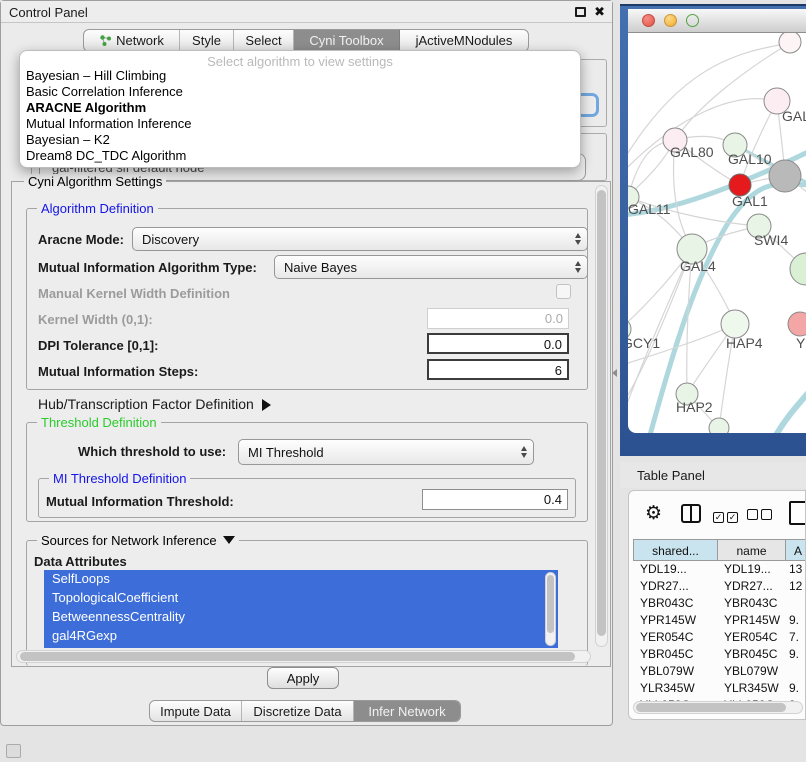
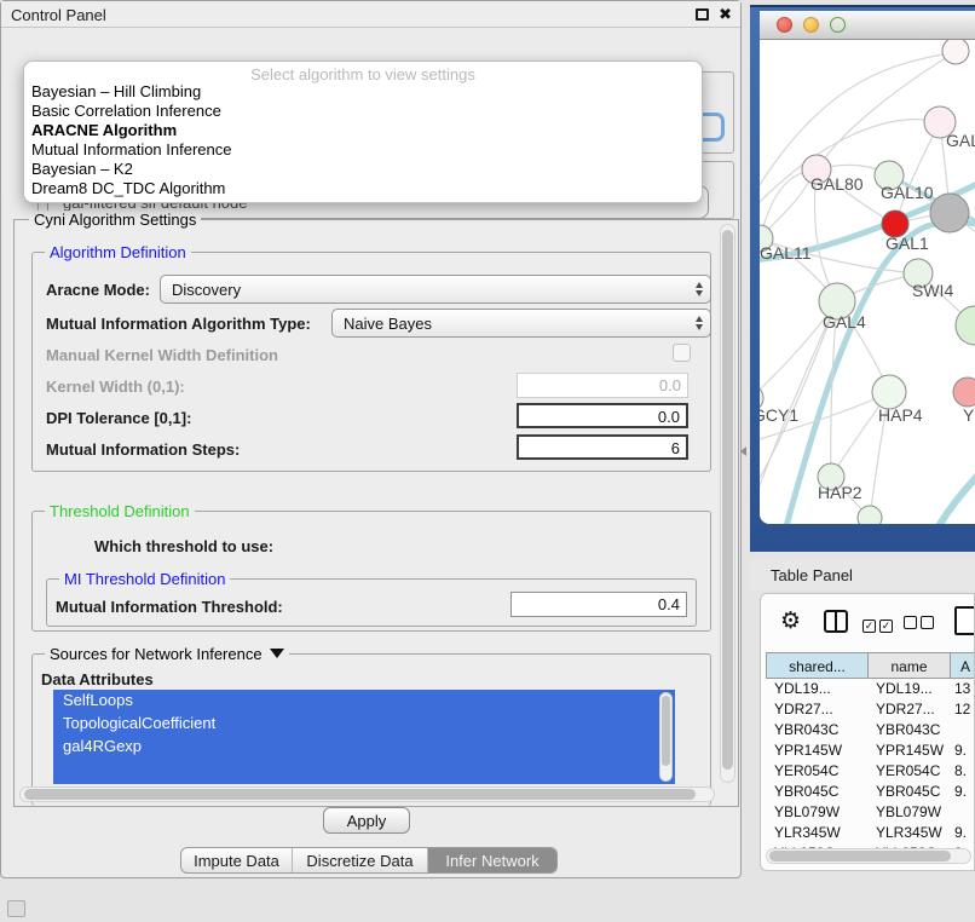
  Control Panel
  ✖
- Network
- Style
- Select
- Cyni Toolbox
- jActiveMNodules
  Select algorithm to view settings
  Bayesian – Hill Climbing
  Basic Correlation Inference
  ARACNE Algorithm
  Mutual Information Inference
  Bayesian – K2
  Dream8 DC_TDC Algorithm
  Cyni Algorithm Settings
  Algorithm Definition
  Aracne Mode:
  Discovery
  Mutual Information Algorithm Type:
  Naive Bayes
  Manual Kernel Width Definition
  Kernel Width (0,1):
  0.0
  DPI Tolerance [0,1]:
  0.0
  Mutual Information Steps:
  6
- Hub/Transcription Factor Definition
  Threshold Definition
  Which threshold to use:
- MI Threshold
  MI Threshold Definition
  Mutual Information Threshold:
  0.4
  Sources for Network Inference
  Data Attributes
  SelfLoops
  TopologicalCoefficient
- BetweennessCentrality
  gal4RGexp
  Apply
  Impute Data
  Discretize Data
  Infer Network
  GAL80
  GAL10
  GAL1
  GAL11
  SWI4
  GAL4
  GCY1
  HAP4
  Y
  HAP2
  Table Panel
  ⚙
  ✓ ✓
  shared...
  name
  A
  YDL19...
  YDL19...
  13
  YDR27...
  YDR27...
  12
  YBR043C
  YBR043C
  YPR145W
  YPR145W
  9.
  YER054C
  YER054C
- 7.
+ 8.
  YBR045C
  YBR045C
  9.
  YBL079W
  YBL079W
  YLR345W
  YLR345W
  9.
